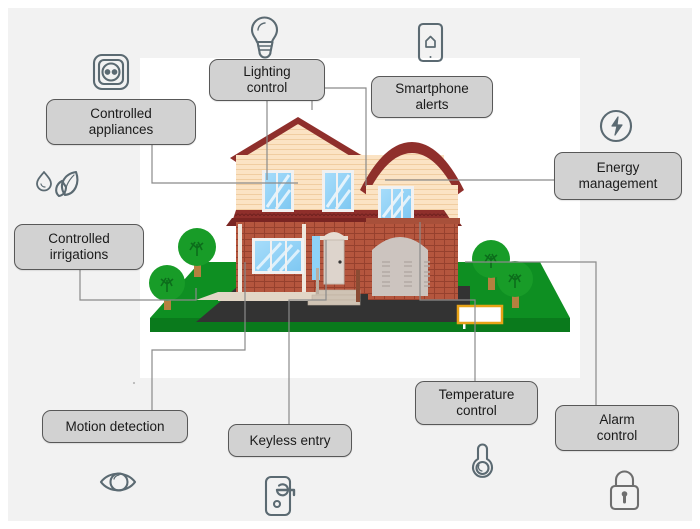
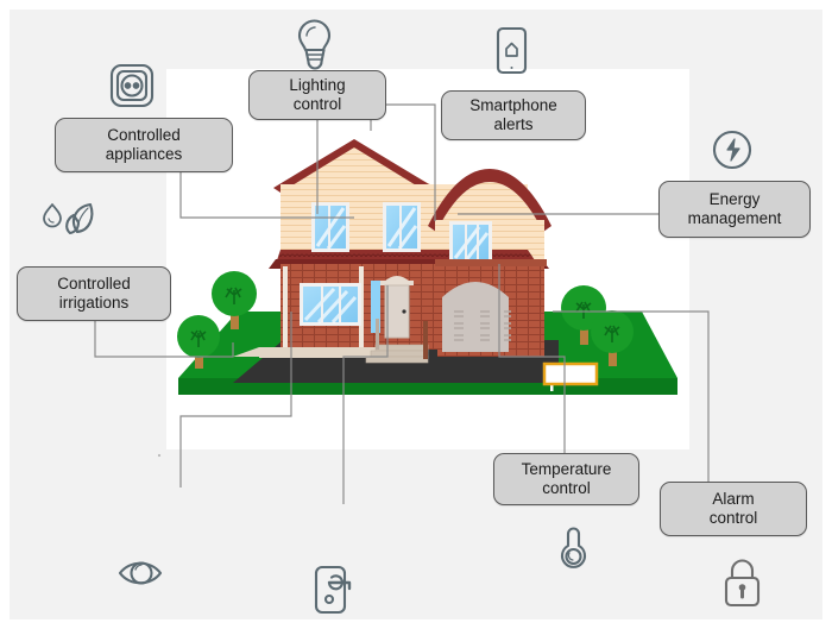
  Controlled
  appliances
  Lighting
  control
  Smartphone
  alerts
  Energy
  management
  Controlled
  irrigations
- Motion detection
- Keyless entry
  Temperature
  control
  Alarm
  control
